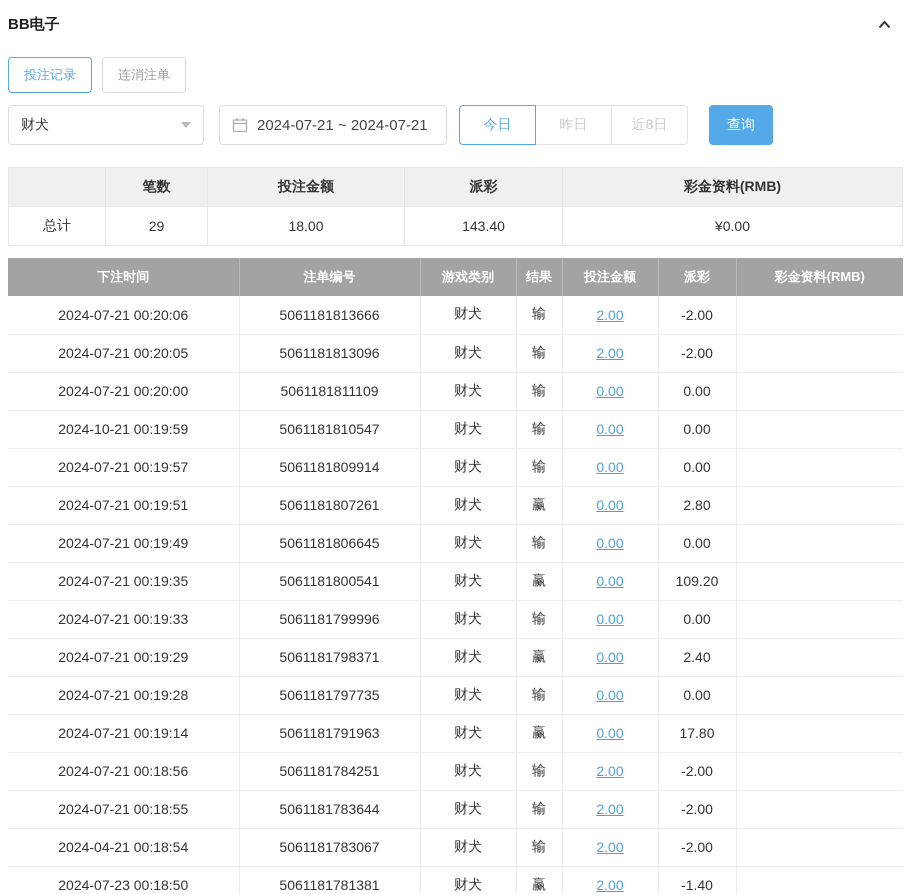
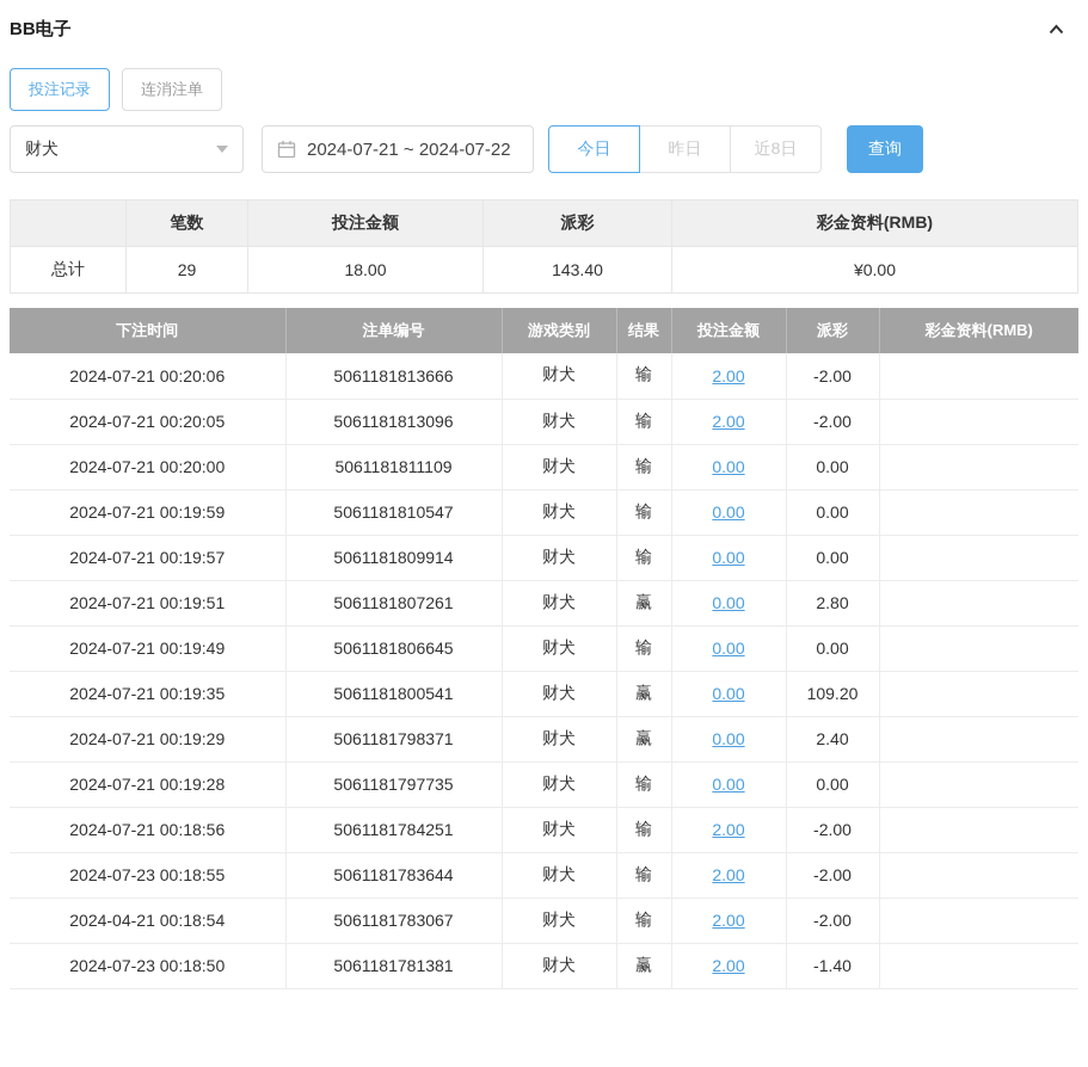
  BB电子
  投注记录
  连消注单
  财犬
- 2024-07-21 ~ 2024-07-21
+ 2024-07-21 ~ 2024-07-22
  今日
  昨日
  近8日
  查询
  	笔数	投注金额	派彩	彩金资料(RMB)
  总计	29	18.00	143.40	¥0.00
  下注时间	注单编号	游戏类别	结果	投注金额	派彩	彩金资料(RMB)
  2024-07-21 00:20:06	5061181813666	财犬	输	2.00	-2.00
  2024-07-21 00:20:05	5061181813096	财犬	输	2.00	-2.00
  2024-07-21 00:20:00	5061181811109	财犬	输	0.00	0.00
- 2024-10-21 00:19:59	5061181810547	财犬	输	0.00	0.00
+ 2024-07-21 00:19:59	5061181810547	财犬	输	0.00	0.00
  2024-07-21 00:19:57	5061181809914	财犬	输	0.00	0.00
  2024-07-21 00:19:51	5061181807261	财犬	赢	0.00	2.80
  2024-07-21 00:19:49	5061181806645	财犬	输	0.00	0.00
  2024-07-21 00:19:35	5061181800541	财犬	赢	0.00	109.20
- 2024-07-21 00:19:33	5061181799996	财犬	输	0.00	0.00
  2024-07-21 00:19:29	5061181798371	财犬	赢	0.00	2.40
  2024-07-21 00:19:28	5061181797735	财犬	输	0.00	0.00
- 2024-07-21 00:19:14	5061181791963	财犬	赢	0.00	17.80
  2024-07-21 00:18:56	5061181784251	财犬	输	2.00	-2.00
- 2024-07-21 00:18:55	5061181783644	财犬	输	2.00	-2.00
+ 2024-07-23 00:18:55	5061181783644	财犬	输	2.00	-2.00
  2024-04-21 00:18:54	5061181783067	财犬	输	2.00	-2.00
  2024-07-23 00:18:50	5061181781381	财犬	赢	2.00	-1.40
